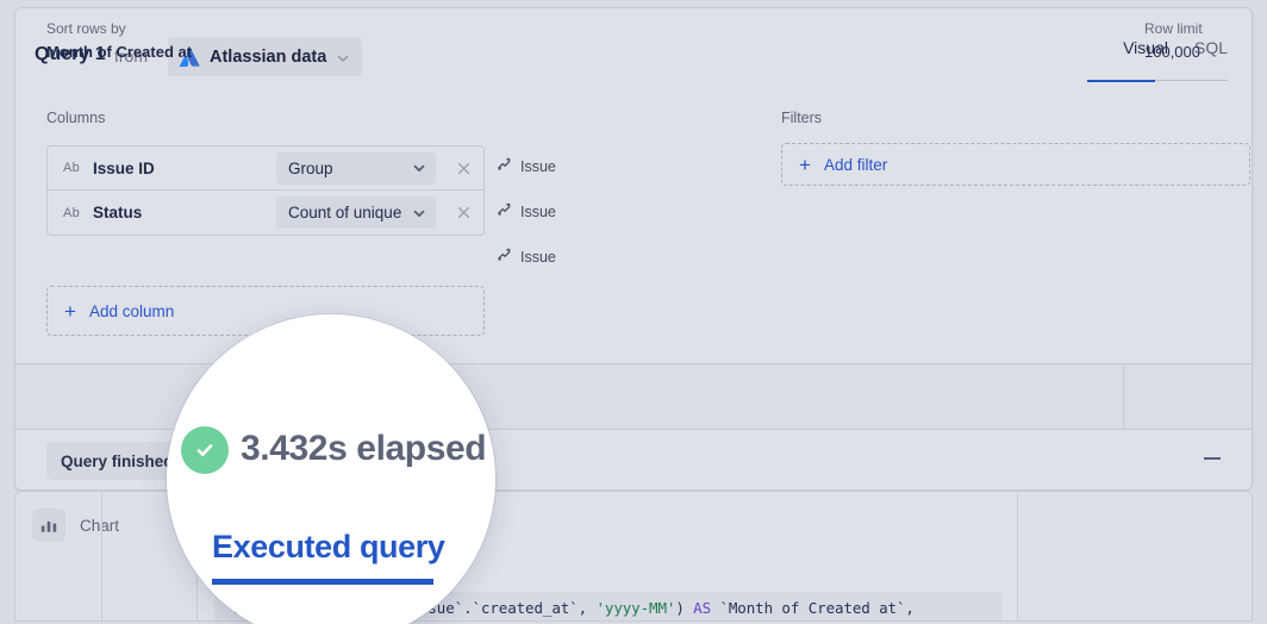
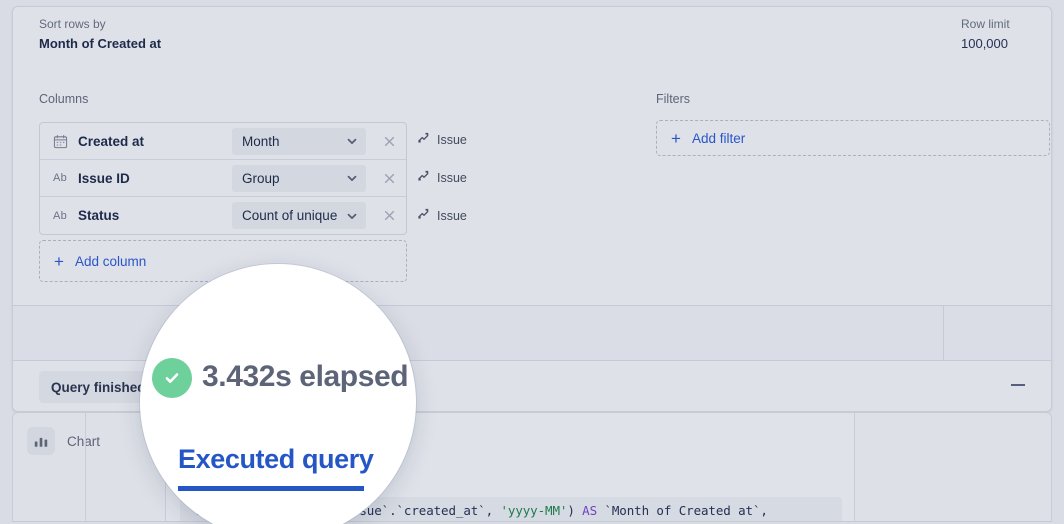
- Query 1
- from
- Atlassian data
- Visual
- SQL
  Columns
+ Created at
+ Month
  Ab
  Issue ID
  Group
  Ab
  Status
  Count of unique
  Issue
  Issue
  Issue
  +
  Add column
  Filters
  +
  Add filter
  Sort rows by
  Month of Created at
  Row limit
  100,000
  Query finishe
  Chart
  3.432s elapsed
  Executed query
